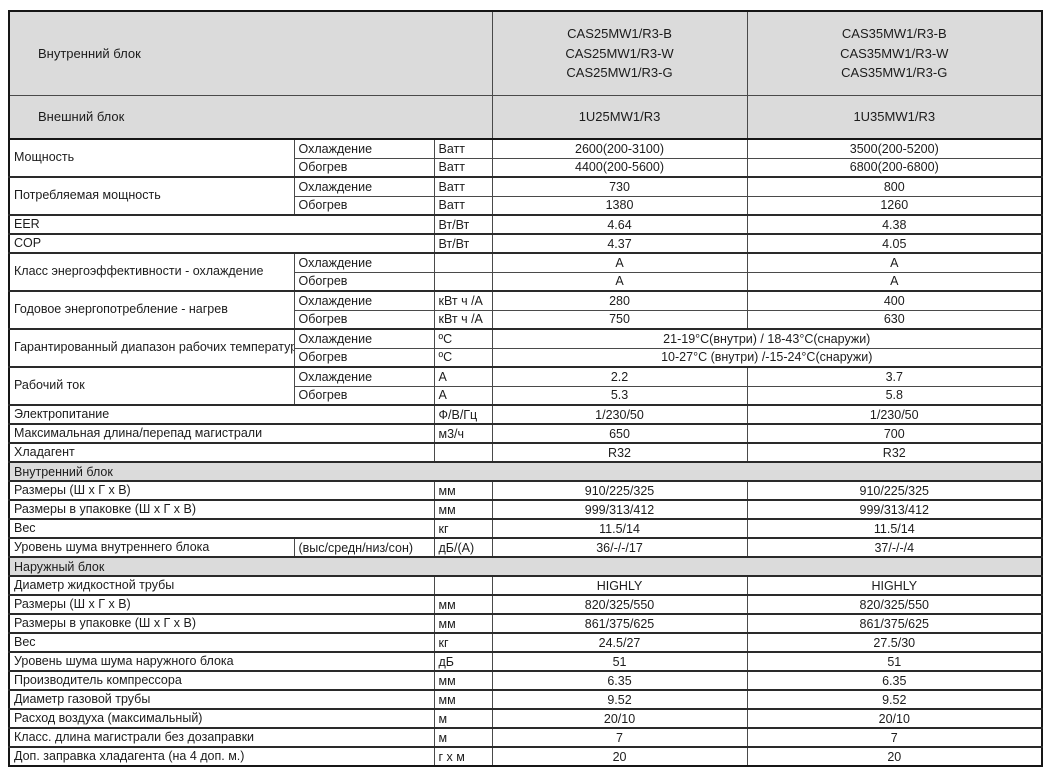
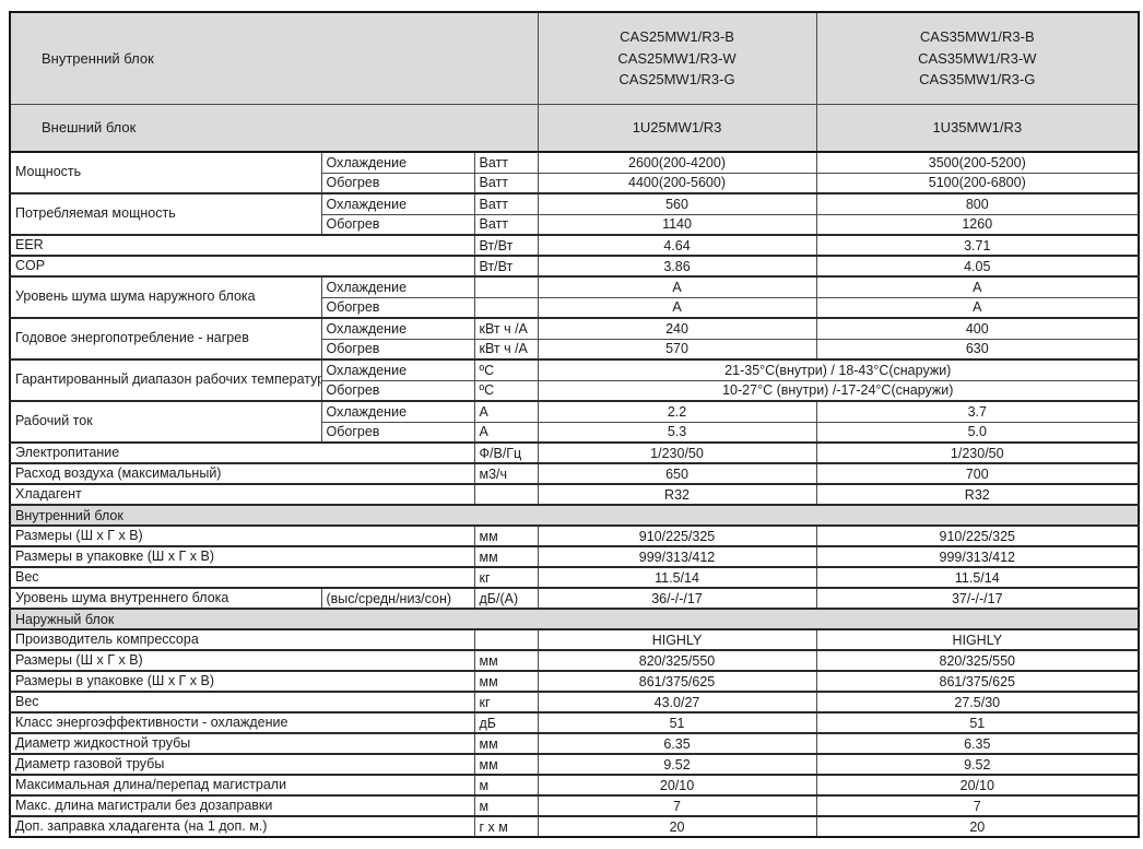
  Внутренний блок	CAS25MW1/R3-B CAS25MW1/R3-W CAS25MW1/R3-G	CAS35MW1/R3-B CAS35MW1/R3-W CAS35MW1/R3-G
  Внешний блок	1U25MW1/R3	1U35MW1/R3
- Мощность	Охлаждение	Ватт	2600(200-3100)	3500(200-5200)
+ Мощность	Охлаждение	Ватт	2600(200-4200)	3500(200-5200)
- Обогрев	Ватт	4400(200-5600)	6800(200-6800)
+ Обогрев	Ватт	4400(200-5600)	5100(200-6800)
- Потребляемая мощность	Охлаждение	Ватт	730	800
+ Потребляемая мощность	Охлаждение	Ватт	560	800
- Обогрев	Ватт	1380	1260
+ Обогрев	Ватт	1140	1260
- EER	Вт/Вт	4.64	4.38
+ EER	Вт/Вт	4.64	3.71
- COP	Вт/Вт	4.37	4.05
+ COP	Вт/Вт	3.86	4.05
- Класс энергоэффективности - охлаждение	Охлаждение		A	A
+ Уровень шума шума наружного блока	Охлаждение		A	A
  Обогрев		A	A
- Годовое энергопотребление - нагрев	Охлаждение	кВт ч /А	280	400
+ Годовое энергопотребление - нагрев	Охлаждение	кВт ч /А	240	400
- Обогрев	кВт ч /А	750	630
+ Обогрев	кВт ч /А	570	630
- Гарантированный диапазон рабочих температур	Охлаждение	ºC	21-19°C(внутри) / 18-43°C(снаружи)
+ Гарантированный диапазон рабочих температур	Охлаждение	ºC	21-35°C(внутри) / 18-43°C(снаружи)
- Обогрев	ºC	10-27°C (внутри) /-15-24°C(снаружи)
+ Обогрев	ºC	10-27°C (внутри) /-17-24°C(снаружи)
  Рабочий ток	Охлаждение	А	2.2	3.7
- Обогрев	А	5.3	5.8
+ Обогрев	А	5.3	5.0
  Электропитание	Ф/В/Гц	1/230/50	1/230/50
- Максимальная длина/перепад магистрали	м3/ч	650	700
+ Расход воздуха (максимальный)	м3/ч	650	700
  Хладагент		R32	R32
  Внутренний блок
  Размеры (Ш х Г х В)	мм	910/225/325	910/225/325
  Размеры в упаковке (Ш х Г х В)	мм	999/313/412	999/313/412
  Вес	кг	11.5/14	11.5/14
- Уровень шума внутреннего блока	(выс/средн/низ/сон)	дБ/(А)	36/-/-/17	37/-/-/4
+ Уровень шума внутреннего блока	(выс/средн/низ/сон)	дБ/(А)	36/-/-/17	37/-/-/17
  Наружный блок
- Диаметр жидкостной трубы		HIGHLY	HIGHLY
+ Производитель компрессора		HIGHLY	HIGHLY
  Размеры (Ш х Г х В)	мм	820/325/550	820/325/550
  Размеры в упаковке (Ш х Г х В)	мм	861/375/625	861/375/625
- Вес	кг	24.5/27	27.5/30
+ Вес	кг	43.0/27	27.5/30
- Уровень шума шума наружного блока	дБ	51	51
+ Класс энергоэффективности - охлаждение	дБ	51	51
- Производитель компрессора	мм	6.35	6.35
+ Диаметр жидкостной трубы	мм	6.35	6.35
  Диаметр газовой трубы	мм	9.52	9.52
- Расход воздуха (максимальный)	м	20/10	20/10
+ Максимальная длина/перепад магистрали	м	20/10	20/10
- Класс. длина магистрали без дозаправки	м	7	7
+ Макс. длина магистрали без дозаправки	м	7	7
- Доп. заправка хладагента (на 4 доп. м.)	г х м	20	20
+ Доп. заправка хладагента (на 1 доп. м.)	г х м	20	20
